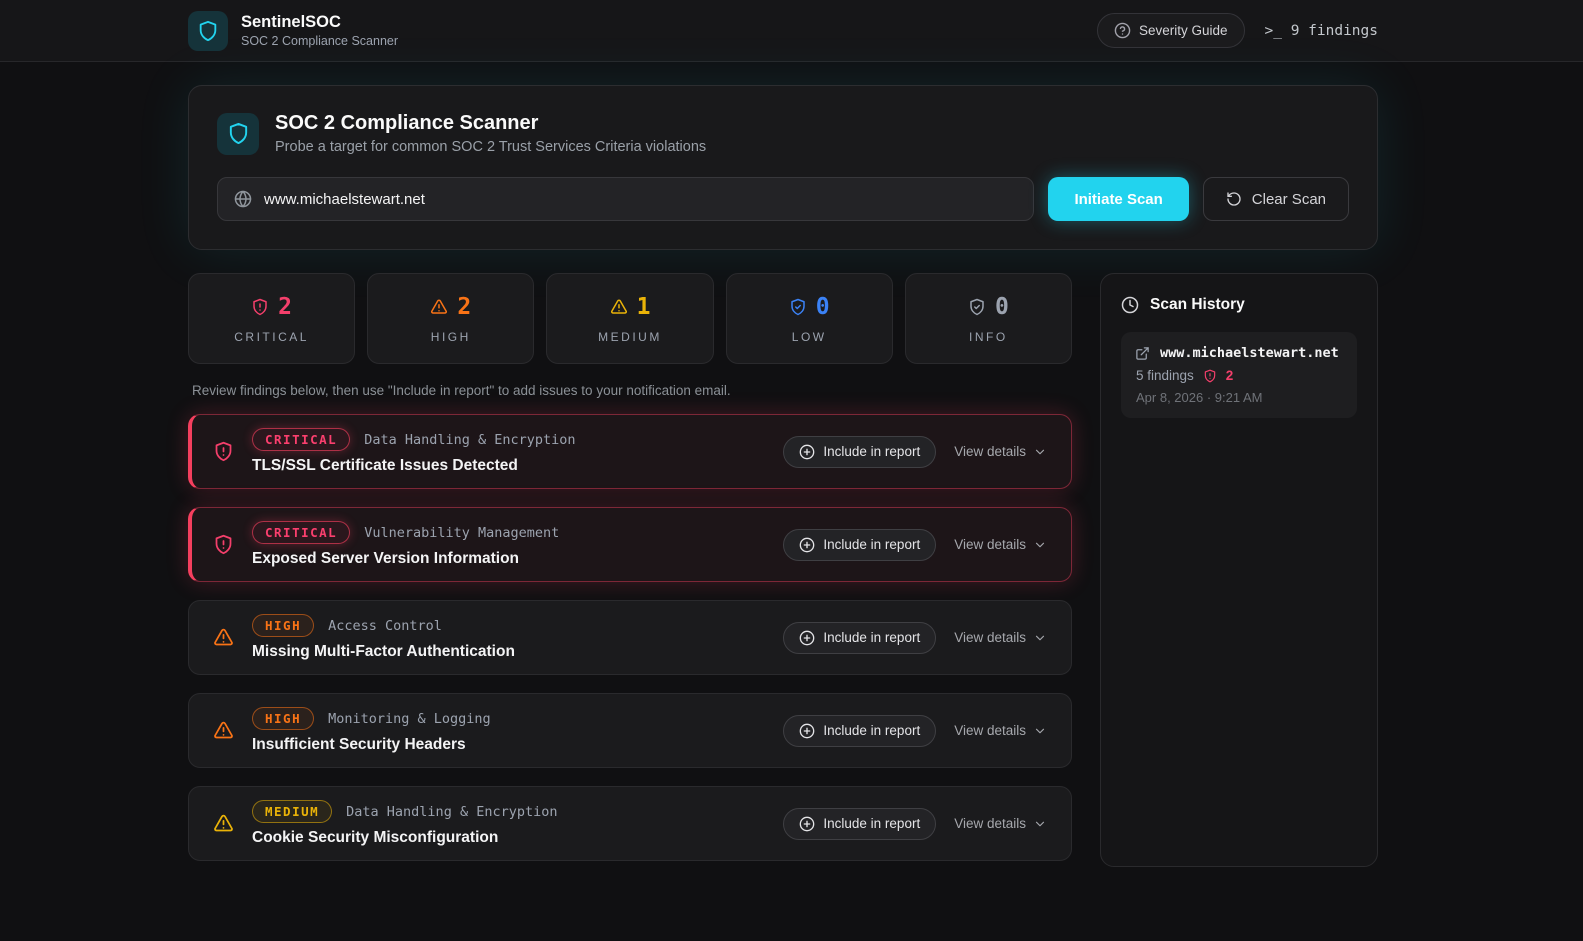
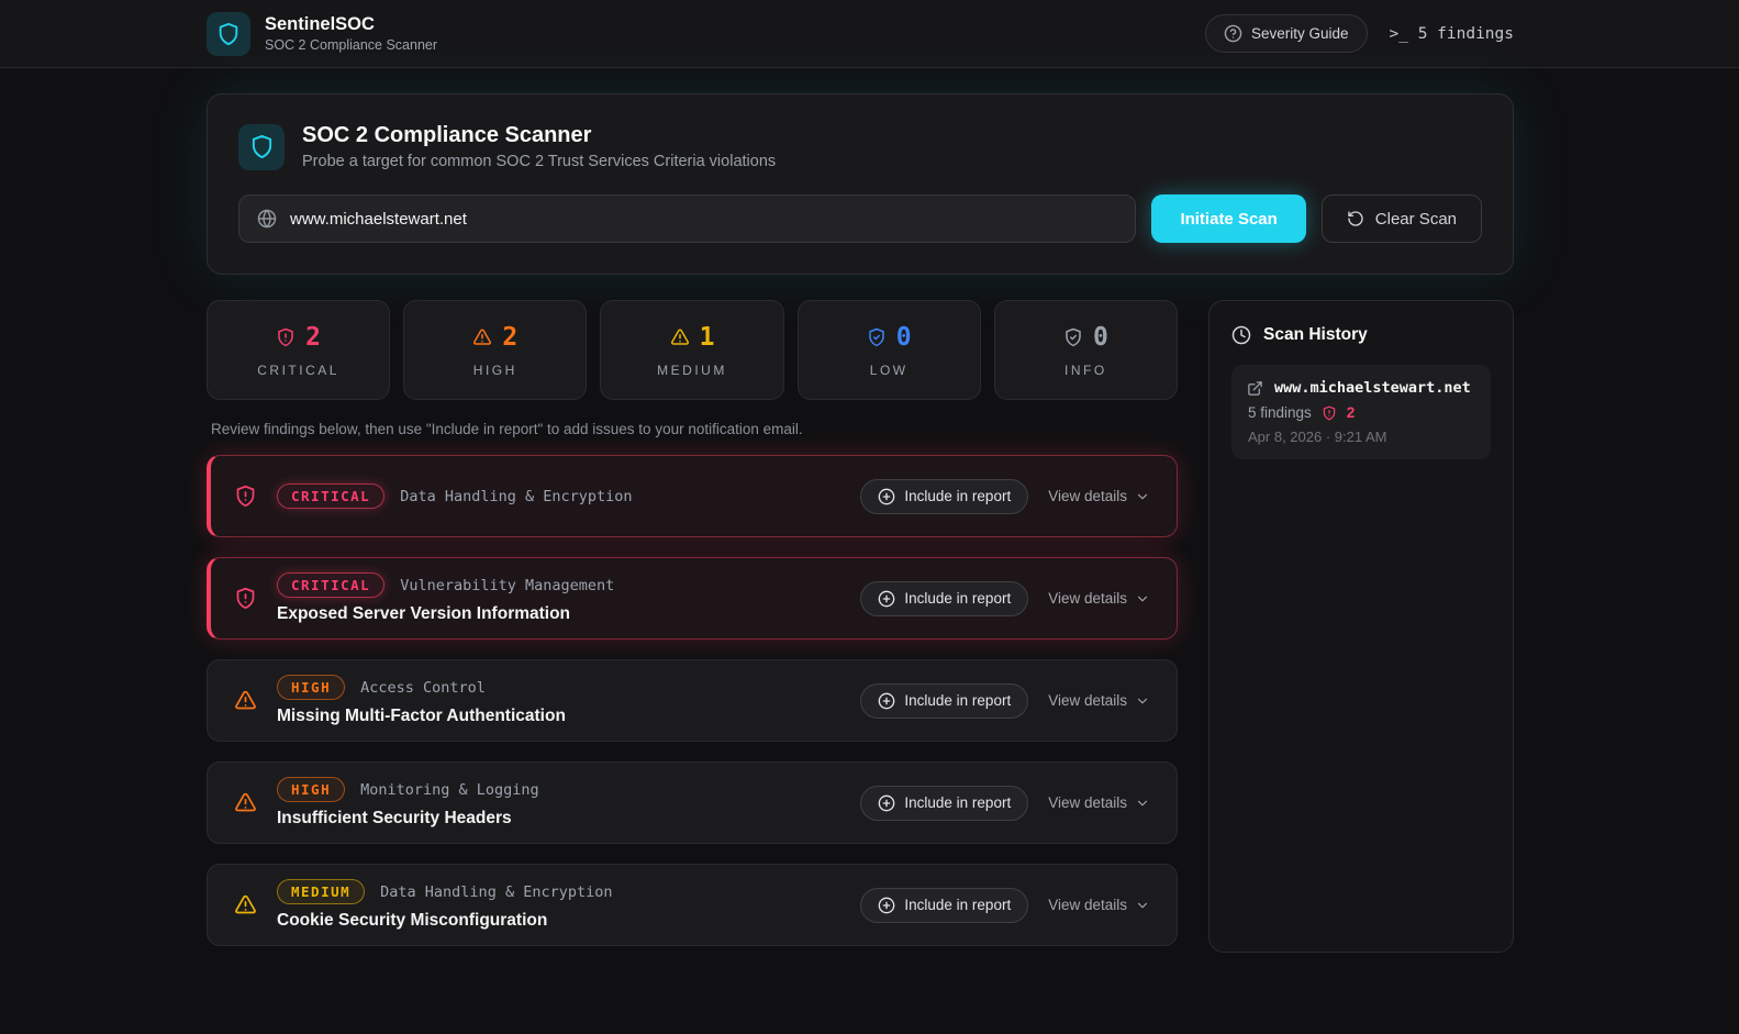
  SentinelSOC
  SOC 2 Compliance Scanner
  Severity Guide
- >_ 9 findings
+ >_ 5 findings
  SOC 2 Compliance Scanner
  Probe a target for common SOC 2 Trust Services Criteria violations
  www.michaelstewart.net
  Initiate Scan
  Clear Scan
  2
  CRITICAL
  2
  HIGH
  1
  MEDIUM
  0
  LOW
  0
  INFO
  Review findings below, then use "Include in report" to add issues to your notification email.
  CRITICAL
  Data Handling & Encryption
- TLS/SSL Certificate Issues Detected
  Include in report
  View details
  CRITICAL
  Vulnerability Management
  Exposed Server Version Information
  Include in report
  View details
  HIGH
  Access Control
  Missing Multi-Factor Authentication
  Include in report
  View details
  HIGH
  Monitoring & Logging
  Insufficient Security Headers
  Include in report
  View details
  MEDIUM
  Data Handling & Encryption
  Cookie Security Misconfiguration
  Include in report
  View details
  Scan History
  www.michaelstewart.net
  5 findings
  2
  Apr 8, 2026 · 9:21 AM
